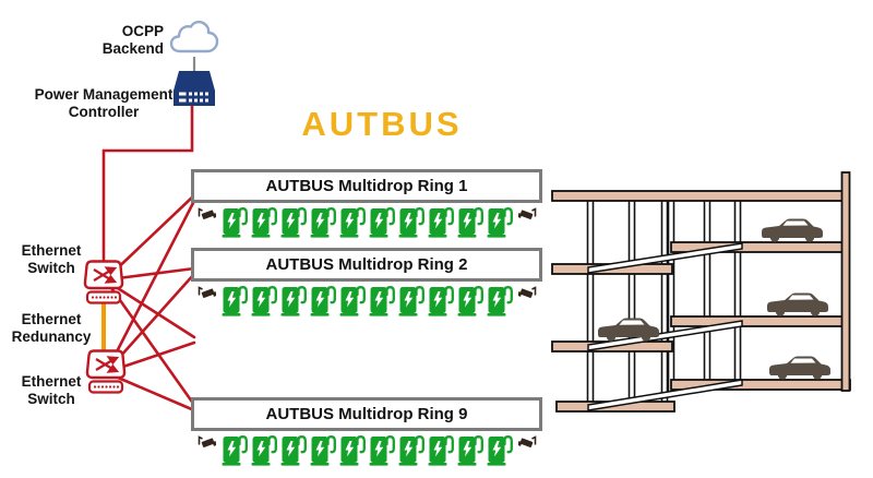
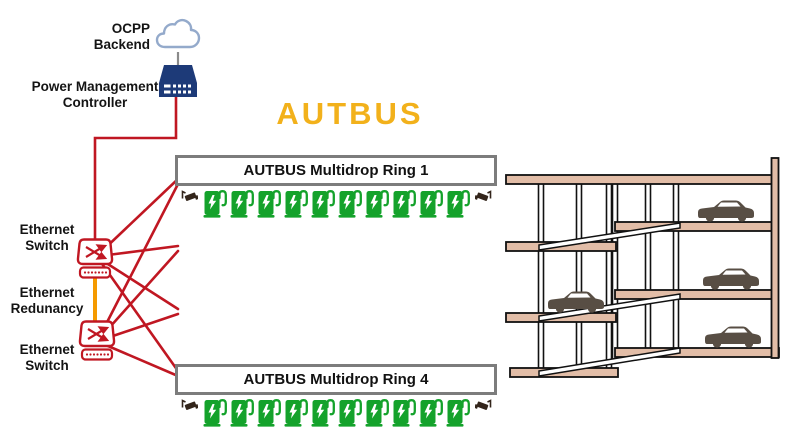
  OCPP
  Backend
  Power Management
  Controller
  Ethernet
  Switch
  Ethernet
  Redunancy
  Ethernet
  Switch
  AUTBUS
  AUTBUS Multidrop Ring 1
- AUTBUS Multidrop Ring 2
- AUTBUS Multidrop Ring 9
+ AUTBUS Multidrop Ring 4
